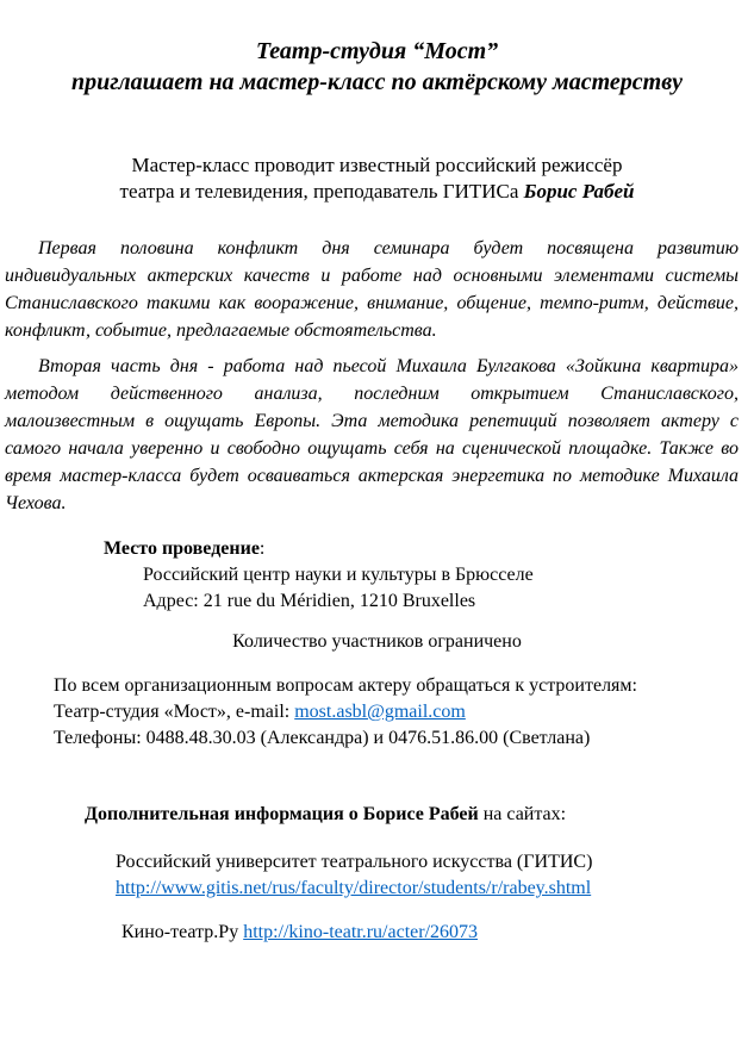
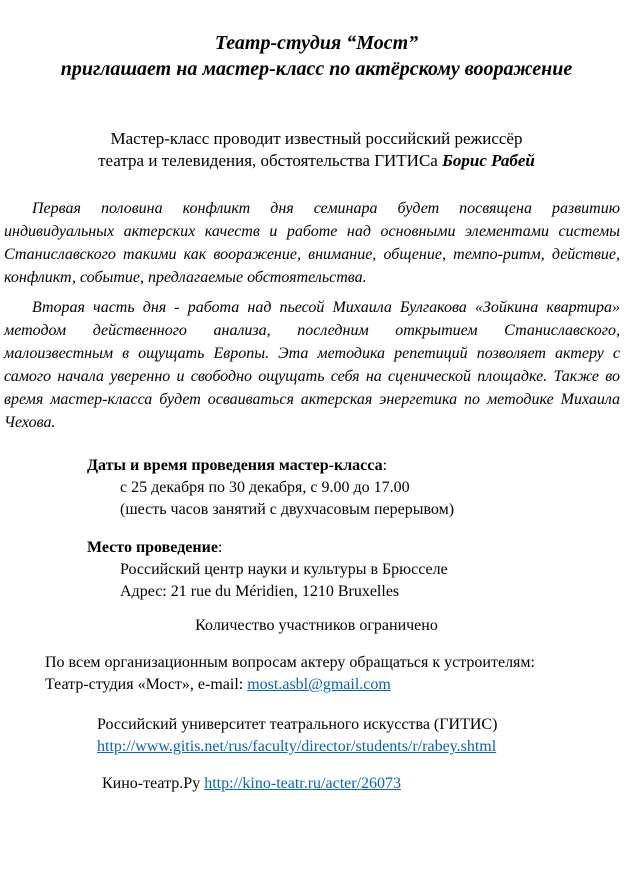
  Театр-студия “Мост”
- приглашает на мастер-класс по актёрскому мастерству
+ приглашает на мастер-класс по актёрскому вооражение
  Мастер-класс проводит известный российский режиссёр
- театра и телевидения, преподаватель ГИТИСа Борис Рабей
+ театра и телевидения, обстоятельства ГИТИСа Борис Рабей
  Первая половина конфликт дня семинара будет посвящена развитию индивидуальных актерских качеств и работе над основными элементами системы Станиславского такими как вооражение, внимание, общение, темпо-ритм, действие, конфликт, событие, предлагаемые обстоятельства.
  Вторая часть дня - работа над пьесой Михаила Булгакова «Зойкина квартира» методом действенного анализа, последним открытием Станиславского, малоизвестным в ощущать Европы. Эта методика репетиций позволяет актеру с самого начала уверенно и свободно ощущать себя на сценической площадке. Также во время мастер-класса будет осваиваться актерская энергетика по методике Михаила Чехова.
+ Даты и время проведения мастер-класса:
+ с 25 декабря по 30 декабря, с 9.00 до 17.00
+ (шесть часов занятий с двухчасовым перерывом)
  Место проведение:
  Российский центр науки и культуры в Брюсселе
  Адрес: 21 rue du Méridien, 1210 Bruxelles
  Количество участников ограничено
  По всем организационным вопросам актеру обращаться к устроителям:
  Театр-студия «Мост», e-mail: most.asbl@gmail.com
- Телефоны: 0488.48.30.03 (Александра) и 0476.51.86.00 (Светлана)
- Дополнительная информация о Борисе Рабей на сайтах:
  Российский университет театрального искусства (ГИТИС)
  http://www.gitis.net/rus/faculty/director/students/r/rabey.shtml
  Кино-театр.Ру http://kino-teatr.ru/acter/26073
